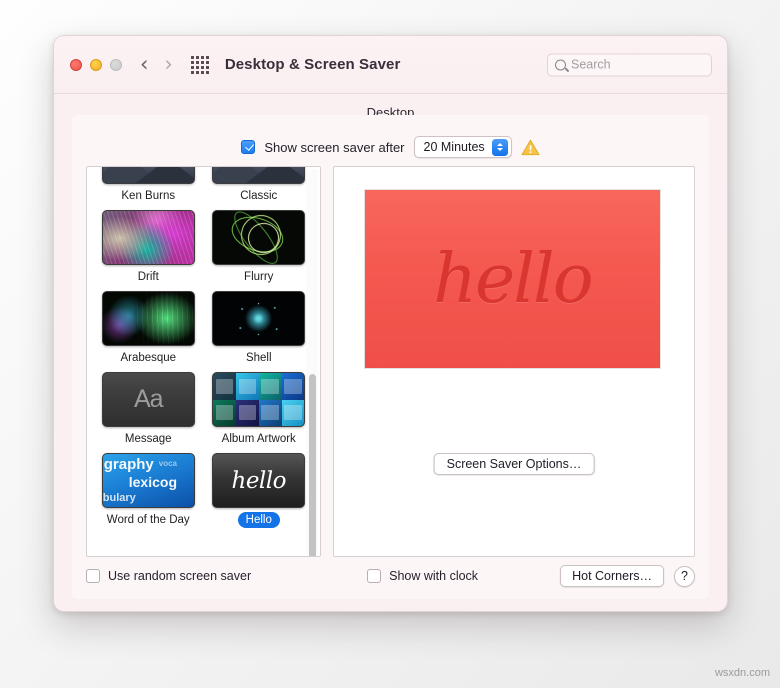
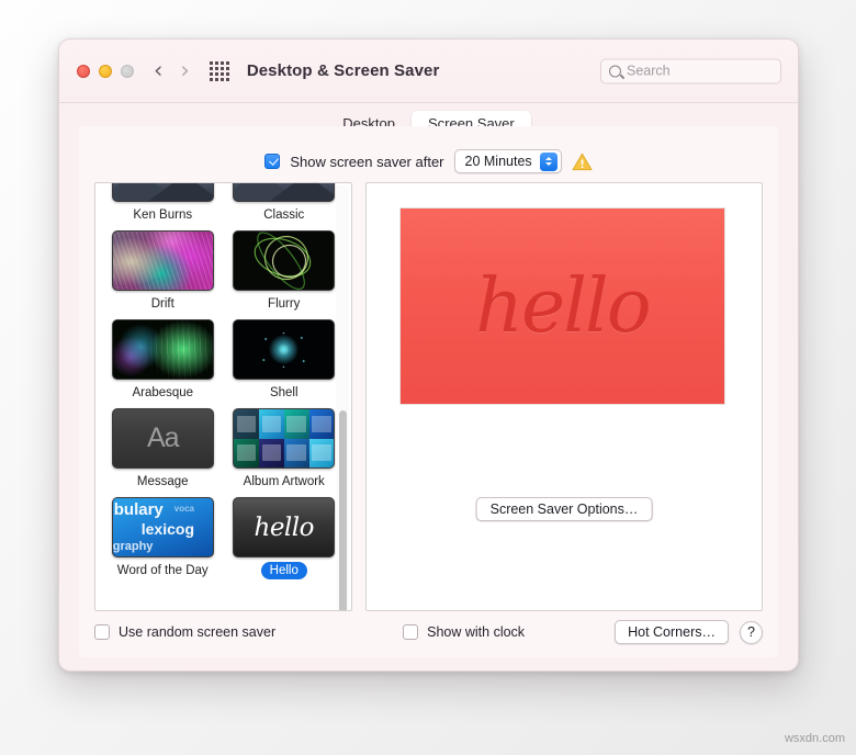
  ‹
  ›
  Desktop & Screen Saver
  Search
  Desktop
+ Screen Saver
  Show screen saver after
  20 Minutes
  Ken Burns
  Classic
  Drift
  Flurry
  Arabesque
  Shell
  Aa
  Message
  Album Artwork
- graphy
+ bulary
  lexicog
- bulary
+ graphy
  voca
  Word of the Day
  hello
  Hello
  hello
  Screen Saver Options…
  Use random screen saver
  Show with clock
  Hot Corners…
  ?
  wsxdn.com
